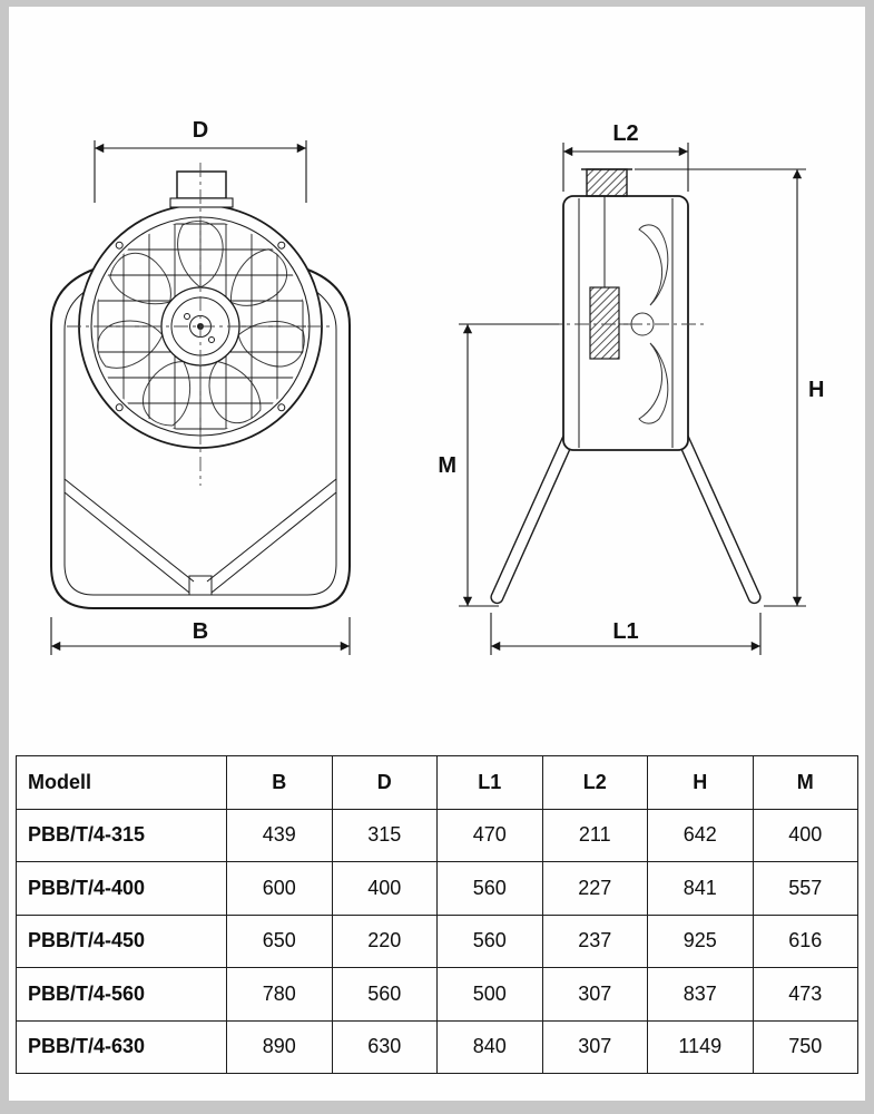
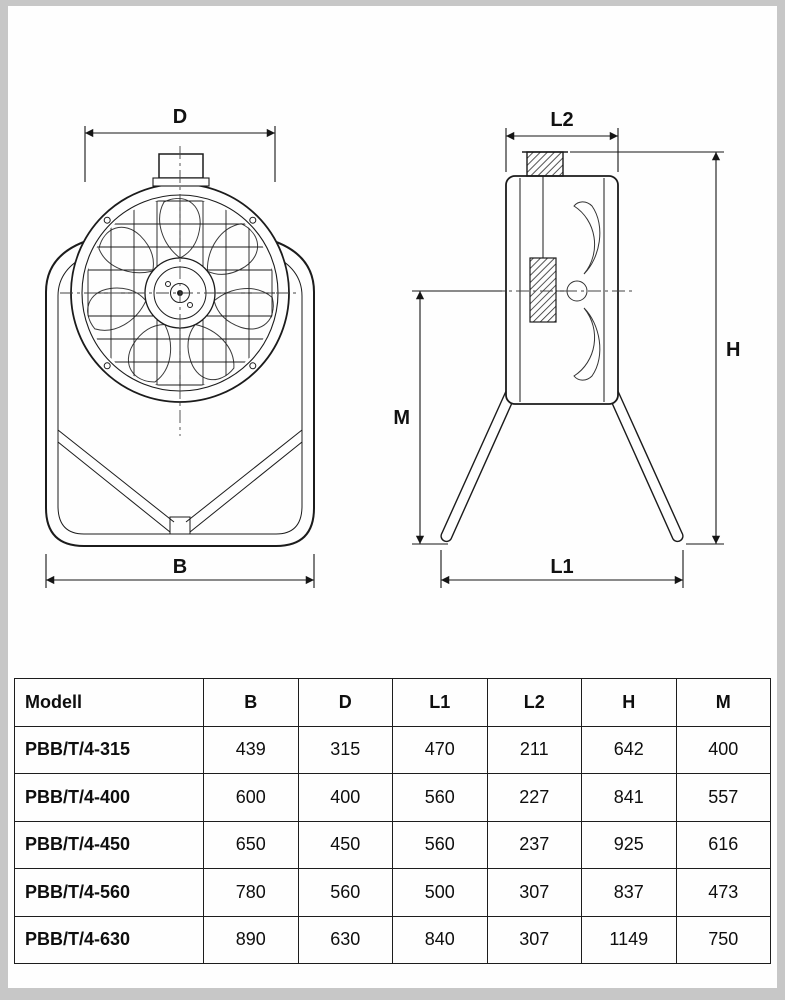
  D
  B
  L2
  H
  M
  L1
  Modell	B	D	L1	L2	H	M
  PBB/T/4-315	439	315	470	211	642	400
  PBB/T/4-400	600	400	560	227	841	557
- PBB/T/4-450	650	220	560	237	925	616
+ PBB/T/4-450	650	450	560	237	925	616
  PBB/T/4-560	780	560	500	307	837	473
  PBB/T/4-630	890	630	840	307	1149	750
